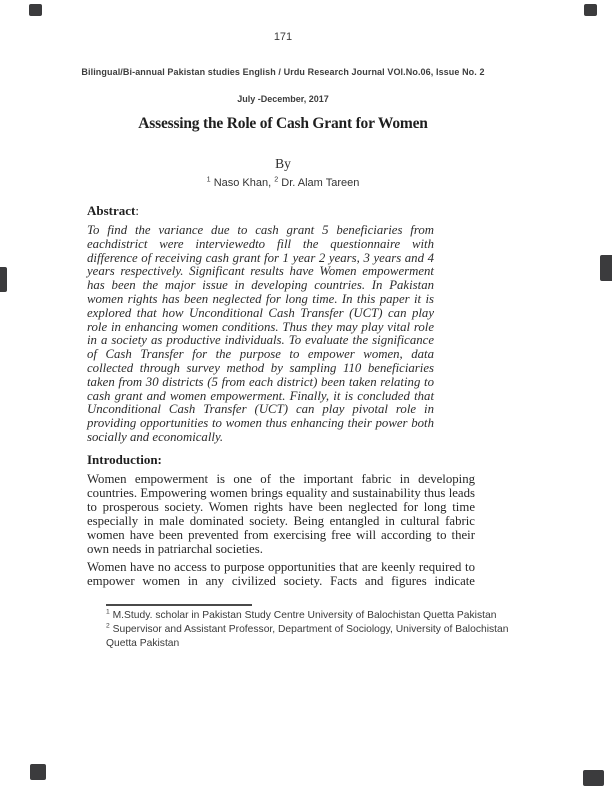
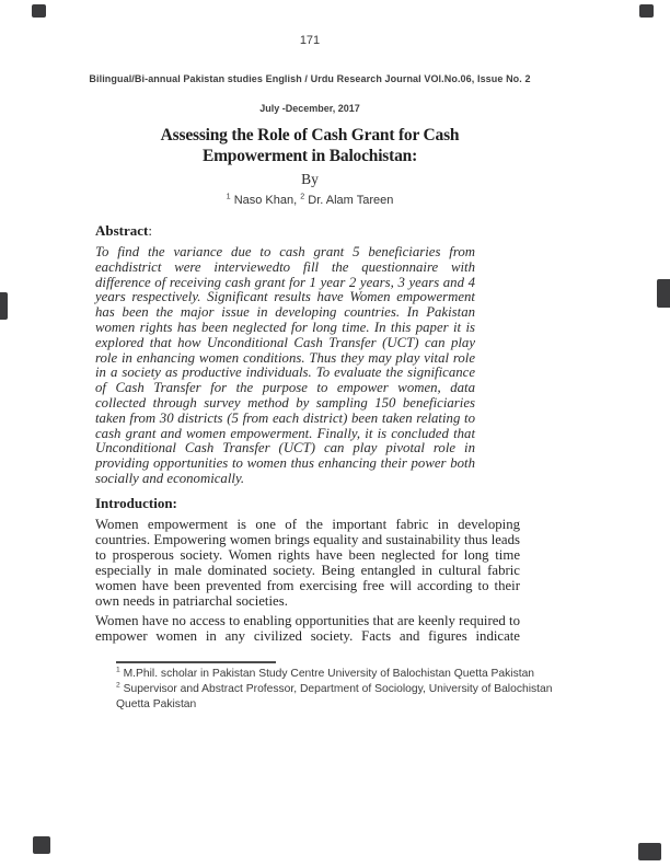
  171
  Bilingual/Bi-annual Pakistan studies English / Urdu Research Journal VOl.No.06, Issue No. 2
  July -December, 2017
- Assessing the Role of Cash Grant for Women
+ Assessing the Role of Cash Grant for Cash
+ Empowerment in Balochistan:
  By
  1 Naso Khan, 2 Dr. Alam Tareen
  Abstract:
- To find the variance due to cash grant 5 beneficiaries from eachdistrict were interviewedto fill the questionnaire with difference of receiving cash grant for 1 year 2 years, 3 years and 4 years respectively. Significant results have Women empowerment has been the major issue in developing countries. In Pakistan women rights has been neglected for long time. In this paper it is explored that how Unconditional Cash Transfer (UCT) can play role in enhancing women conditions. Thus they may play vital role in a society as productive individuals. To evaluate the significance of Cash Transfer for the purpose to empower women, data collected through survey method by sampling 110 beneficiaries taken from 30 districts (5 from each district) been taken relating to cash grant and women empowerment. Finally, it is concluded that Unconditional Cash Transfer (UCT) can play pivotal role in providing opportunities to women thus enhancing their power both socially and economically.
+ To find the variance due to cash grant 5 beneficiaries from eachdistrict were interviewedto fill the questionnaire with difference of receiving cash grant for 1 year 2 years, 3 years and 4 years respectively. Significant results have Women empowerment has been the major issue in developing countries. In Pakistan women rights has been neglected for long time. In this paper it is explored that how Unconditional Cash Transfer (UCT) can play role in enhancing women conditions. Thus they may play vital role in a society as productive individuals. To evaluate the significance of Cash Transfer for the purpose to empower women, data collected through survey method by sampling 150 beneficiaries taken from 30 districts (5 from each district) been taken relating to cash grant and women empowerment. Finally, it is concluded that Unconditional Cash Transfer (UCT) can play pivotal role in providing opportunities to women thus enhancing their power both socially and economically.
  Introduction:
  Women empowerment is one of the important fabric in developing countries. Empowering women brings equality and sustainability thus leads to prosperous society. Women rights have been neglected for long time especially in male dominated society. Being entangled in cultural fabric women have been prevented from exercising free will according to their own needs in patriarchal societies.
- Women have no access to purpose opportunities that are keenly required to empower women in any civilized society. Facts and figures indicate
+ Women have no access to enabling opportunities that are keenly required to empower women in any civilized society. Facts and figures indicate
- M.Study. scholar in Pakistan Study Centre University of Balochistan Quetta Pakistan
+ M.Phil. scholar in Pakistan Study Centre University of Balochistan Quetta Pakistan
- Supervisor and Assistant Professor, Department of Sociology, University of Balochistan Quetta Pakistan
+ Supervisor and Abstract Professor, Department of Sociology, University of Balochistan Quetta Pakistan
